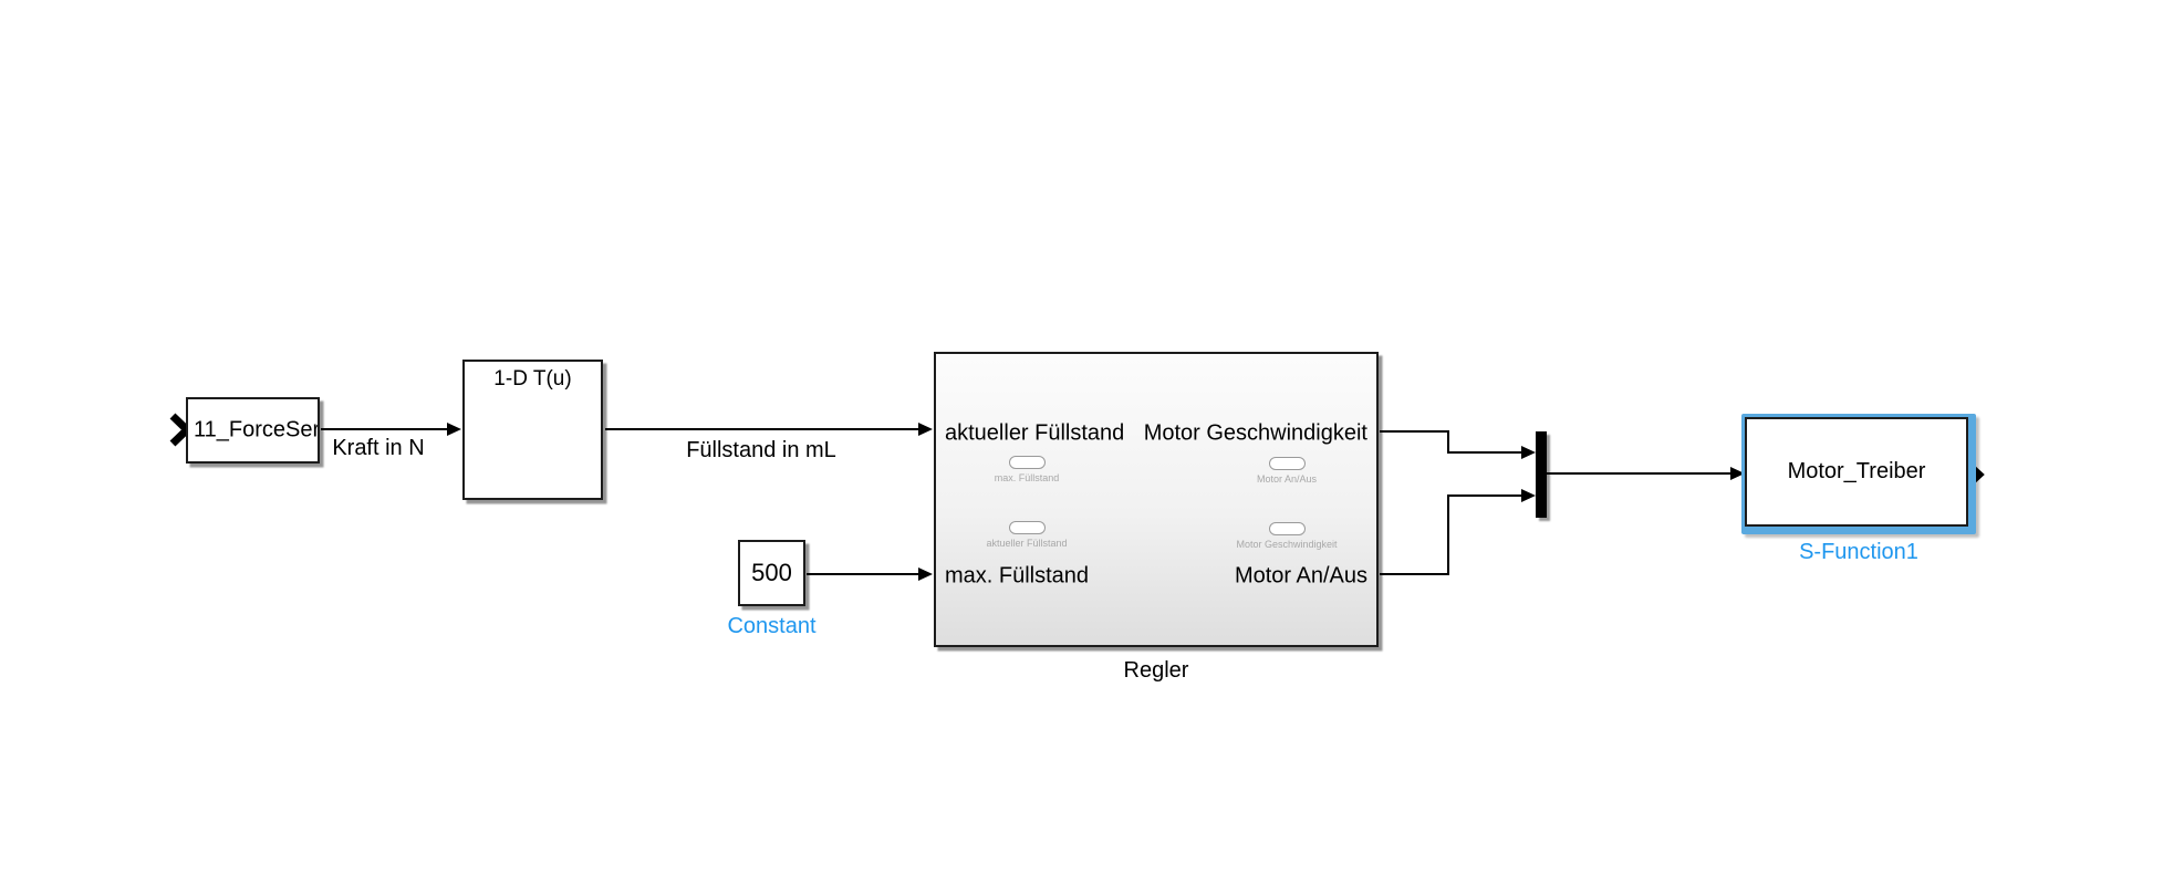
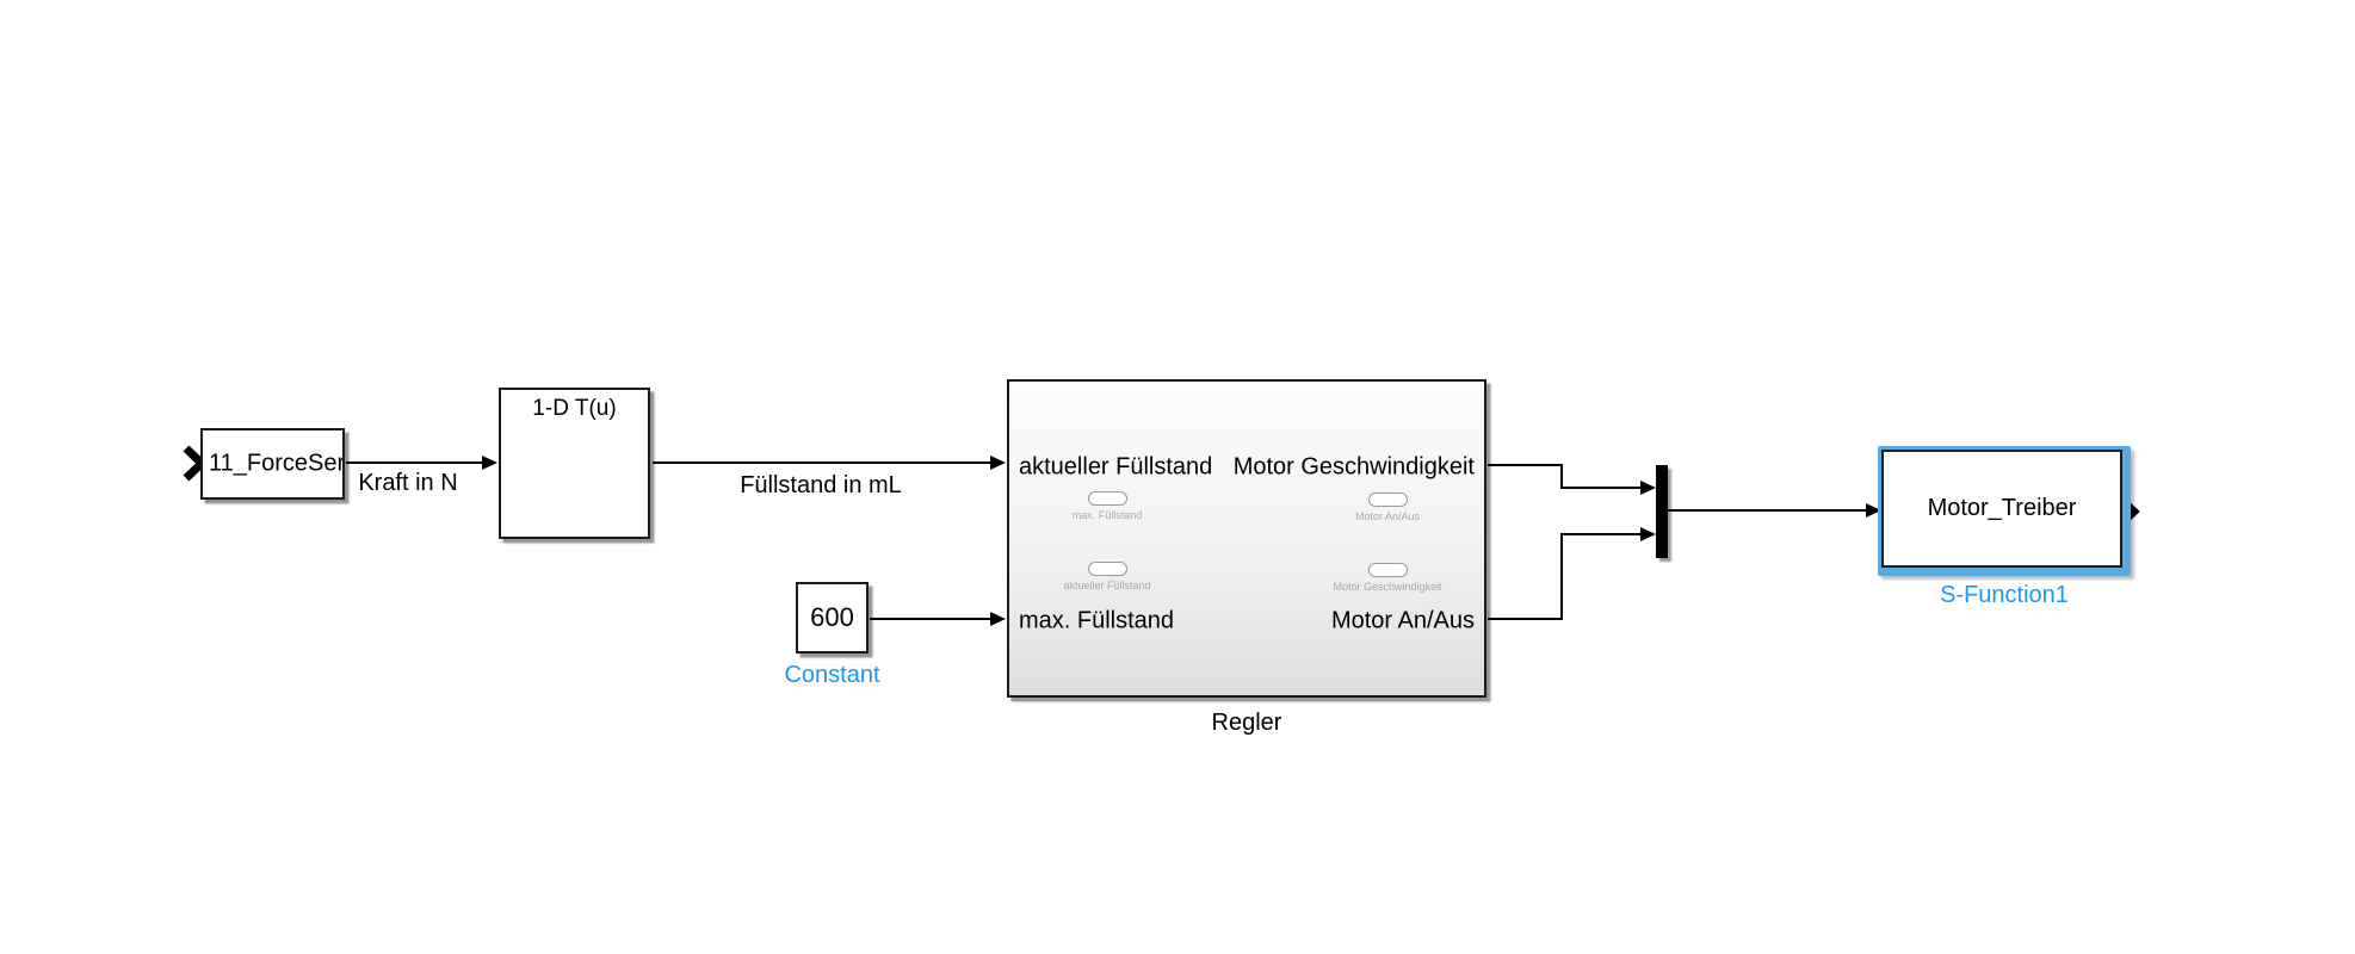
  11_ForceSer
  Kraft in N
  1-D T(u)
  Füllstand in mL
- 500
+ 600
  Constant
  aktueller Füllstand
  Motor Geschwindigkeit
  max. Füllstand
  Motor An/Aus
  max. Füllstand
  Motor An/Aus
  aktueller Füllstand
  Motor Geschwindigkeit
  Regler
  Motor_Treiber
  S-Function1
